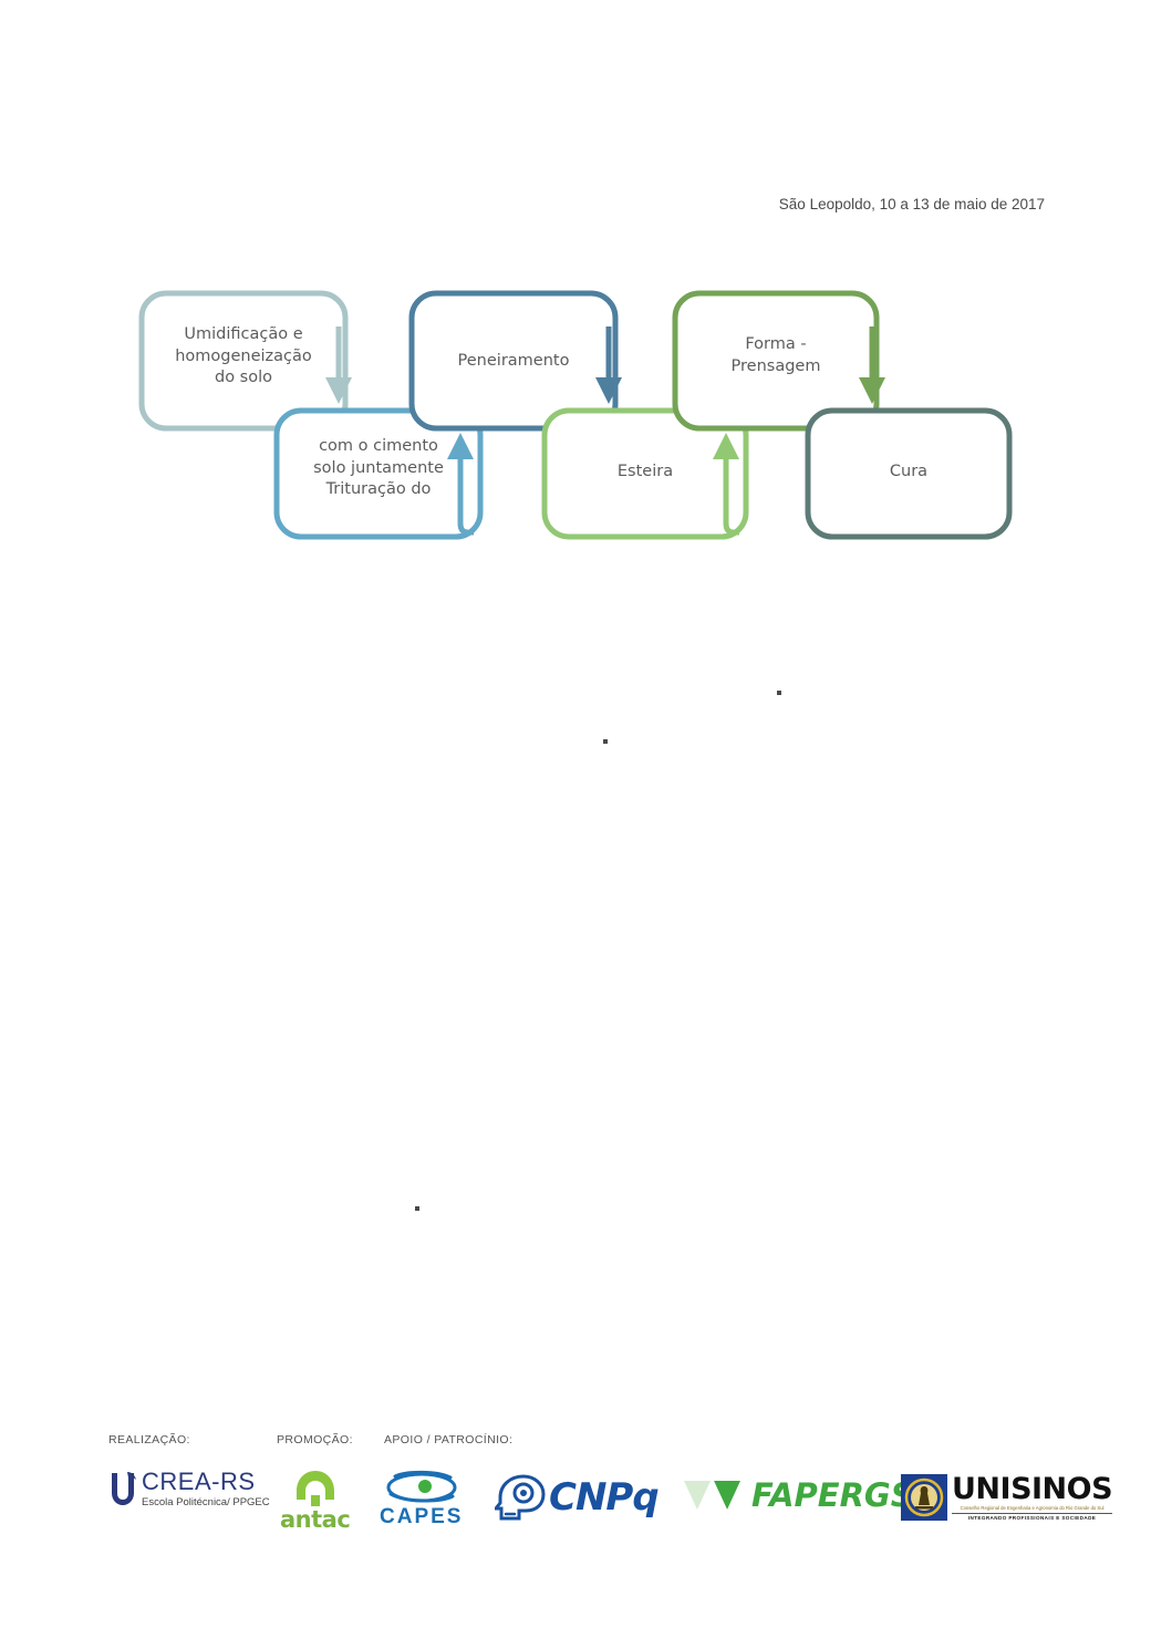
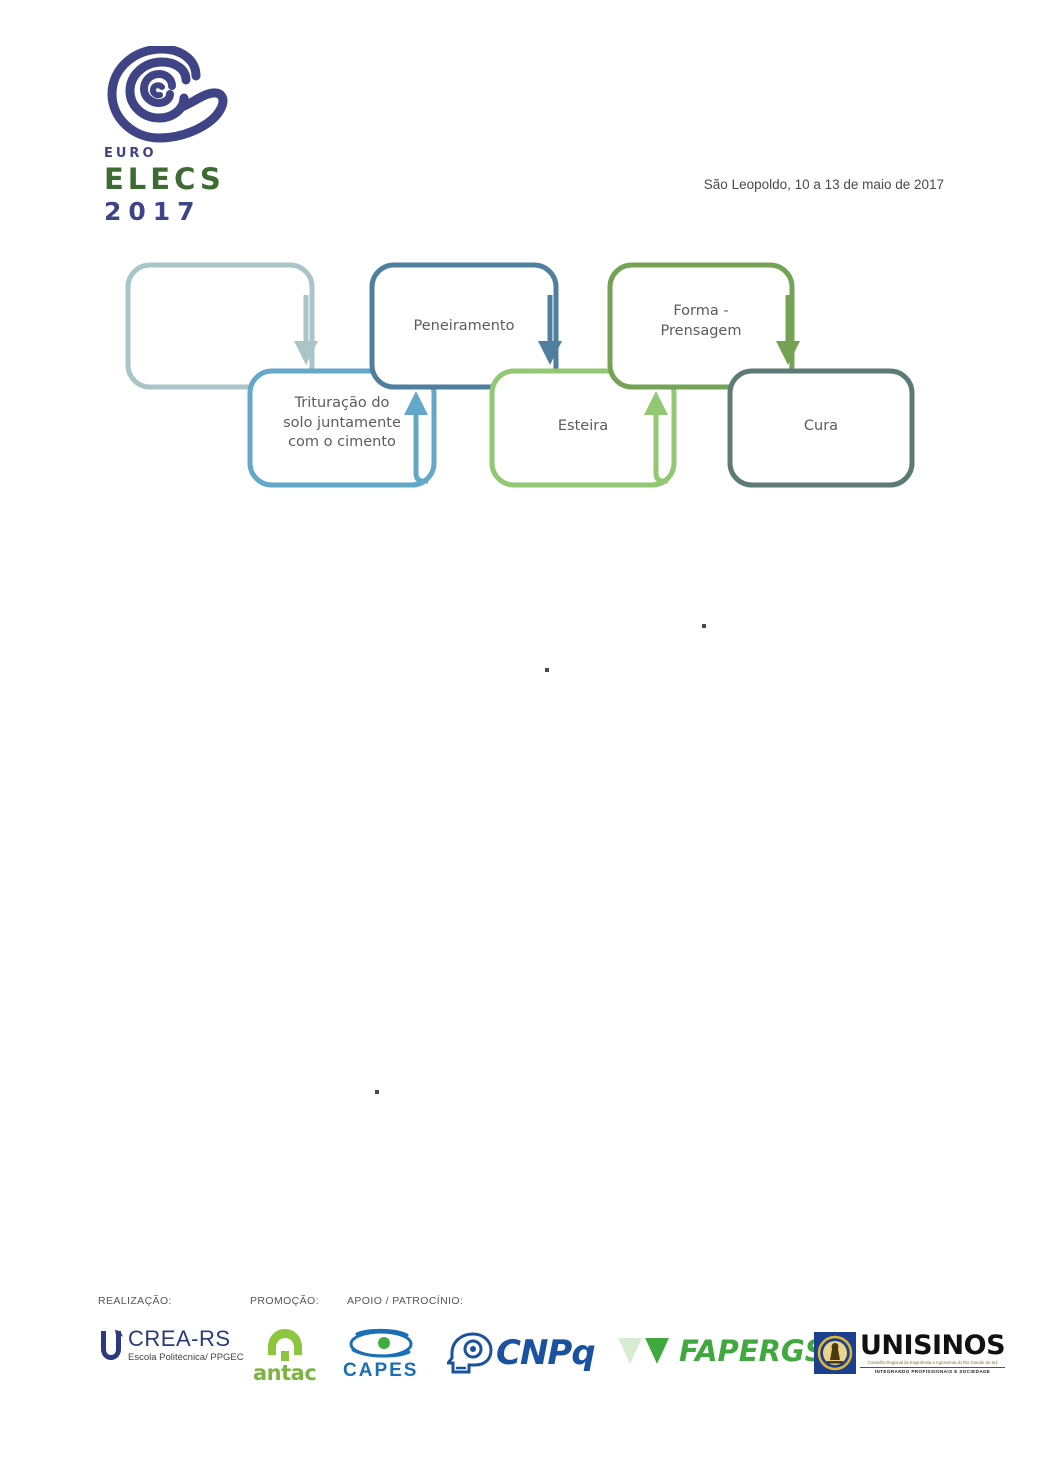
+ EURO
+ ELECS
+ 2017
  São Leopoldo, 10 a 13 de maio de 2017
- Umidificação e
- homogeneização
- do solo
- com o cimento
+ Trituração do
  solo juntamente
- Trituração do
+ com o cimento
  Peneiramento
  Esteira
  Forma -
  Prensagem
  Cura
  REALIZAÇÃO:
  PROMOÇÃO:
  APOIO / PATROCÍNIO:
  CREA-RS
  Escola Politécnica/ PPGEC
  antac
  CAPES
  CNPq
  FAPERG
  UNISINOS
